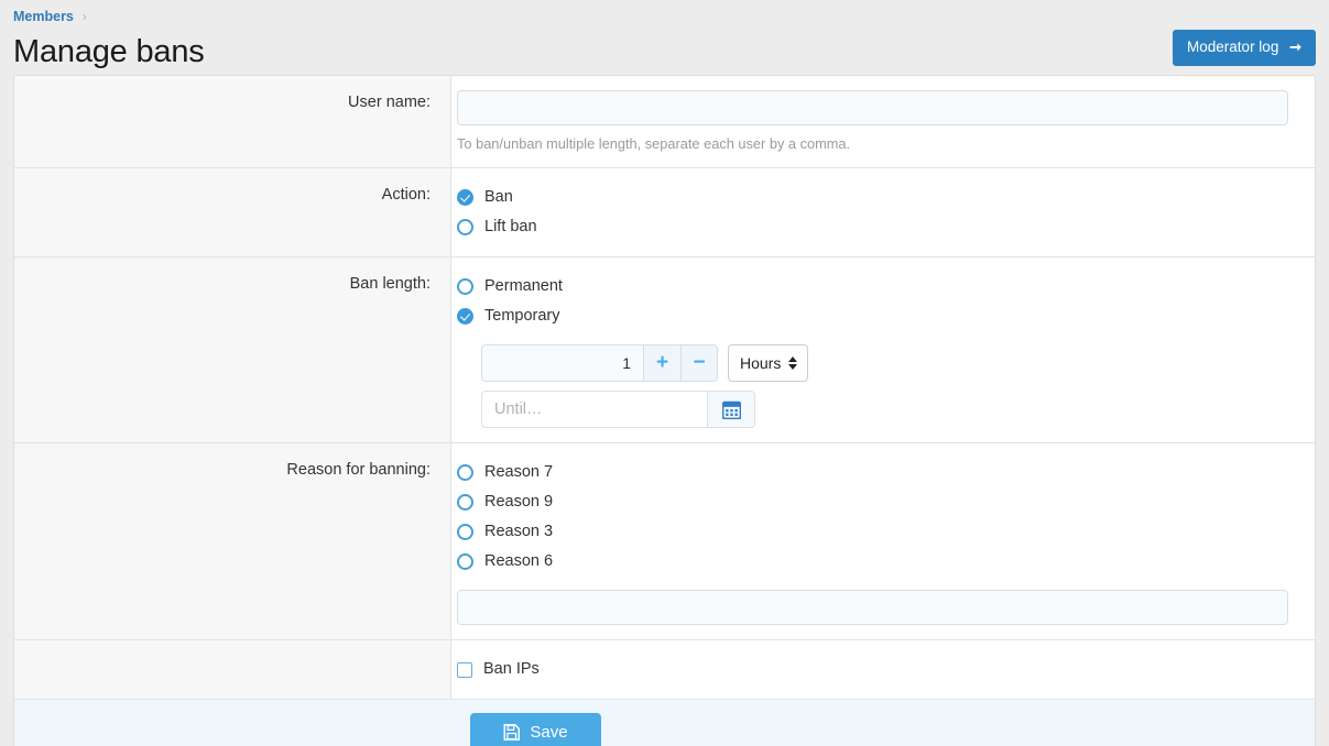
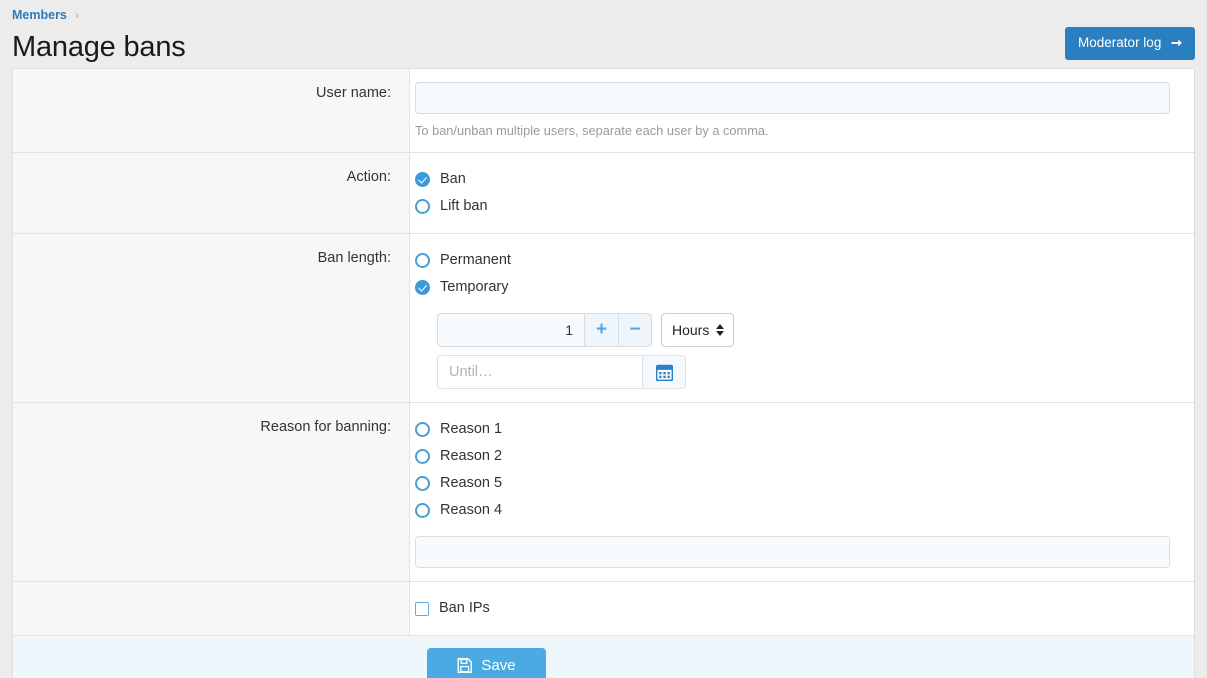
  Members ›
  Manage bans
  Moderator log ➞
  User name:
- To ban/unban multiple length, separate each user by a comma.
+ To ban/unban multiple users, separate each user by a comma.
  Action:
  Ban
  Lift ban
  Ban length:
  Permanent
  Temporary
  1
  +
  −
  Hours
  Until…
  Reason for banning:
- Reason 7
+ Reason 1
- Reason 9
+ Reason 2
- Reason 3
+ Reason 5
- Reason 6
+ Reason 4
  Ban IPs
  Save
